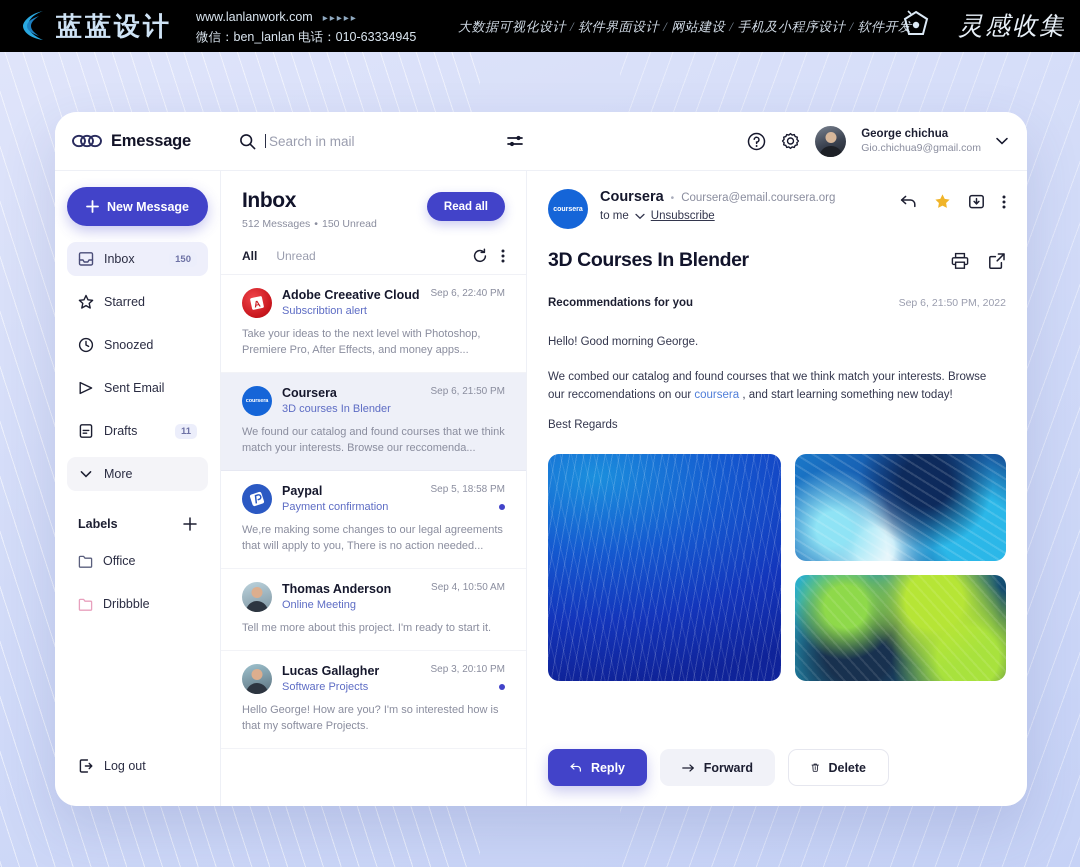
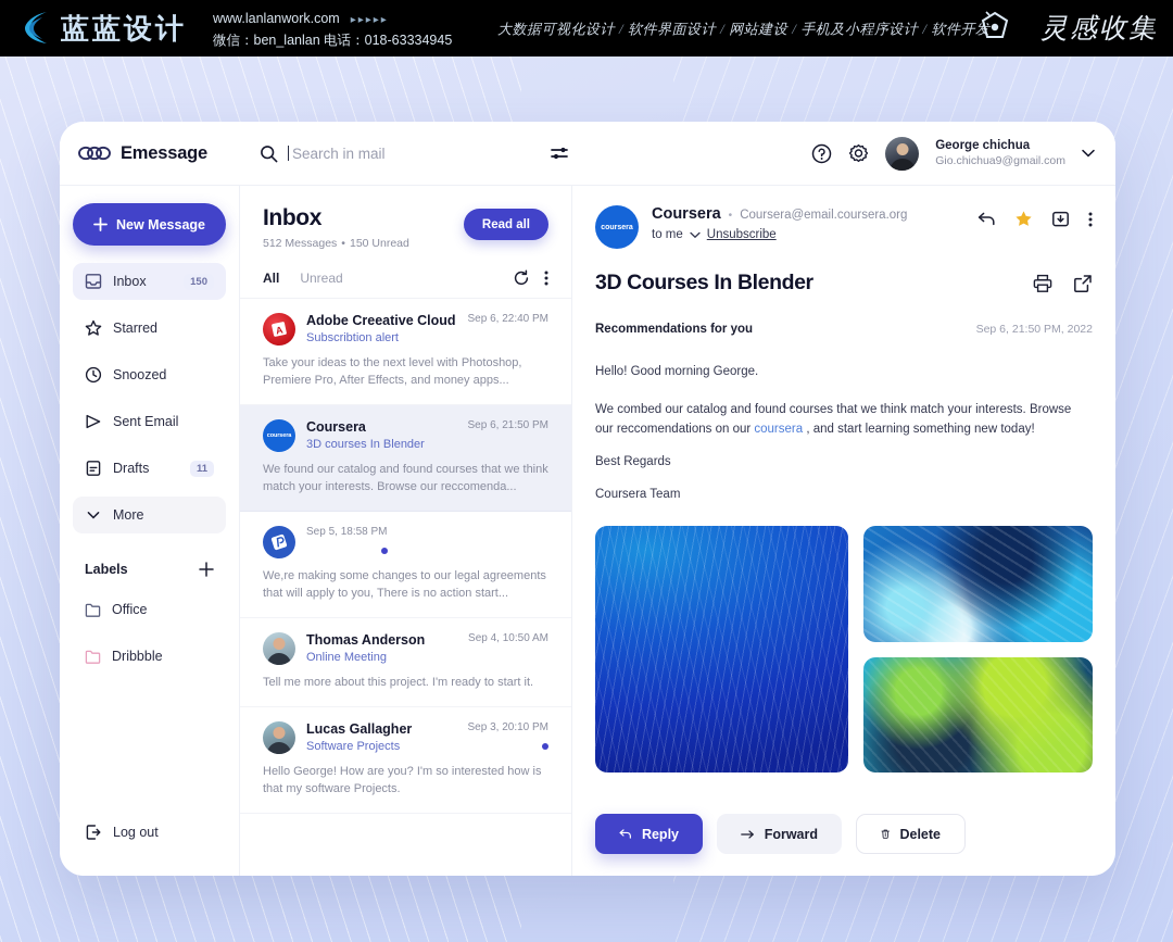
  蓝蓝设计
  www.lanlanwork.com ▸▸▸▸▸
- 微信：ben_lanlan 电话：010-63334945
+ 微信：ben_lanlan 电话：018-63334945
  大数据可视化设计 / 软件界面设计 / 网站建设 / 手机及小程序设计 / 软件开发
  灵感收集
  Emessage
  Search in mail
  George chichua
  Gio.chichua9@gmail.com
  New Message
  Inbox
  150
  Starred
  Snoozed
  Sent Email
  Drafts
  11
  More
  Labels
  Office
  Dribbble
  Log out
  Inbox
  512 Messages • 150 Unread
  Read all
  All
  Unread
  Adobe Creeative Cloud
  Subscribtion alert
  Sep 6, 22:40 PM
  Take your ideas to the next level with Photoshop, Premiere Pro, After Effects, and money apps...
  Coursera
  3D courses In Blender
  Sep 6, 21:50 PM
  We found our catalog and found courses that we think match your interests. Browse our reccomenda...
- Paypal
- Payment confirmation
  Sep 5, 18:58 PM
- We,re making some changes to our legal agreements that will apply to you, There is no action needed...
+ We,re making some changes to our legal agreements that will apply to you, There is no action start...
  Thomas Anderson
  Online Meeting
  Sep 4, 10:50 AM
  Tell me more about this project. I'm ready to start it.
  Lucas Gallagher
  Software Projects
  Sep 3, 20:10 PM
  Hello George! How are you? I'm so interested how is that my software Projects.
  Coursera
  •
  Coursera@email.coursera.org
  to me
  Unsubscribe
  3D Courses In Blender
  Recommendations for you
  Sep 6, 21:50 PM, 2022
  Hello! Good morning George.
  We combed our catalog and found courses that we think match your interests. Browse our reccomendations on our coursera , and start learning something new today!
  Best Regards
+ Coursera Team
  Reply
  Forward
  Delete
